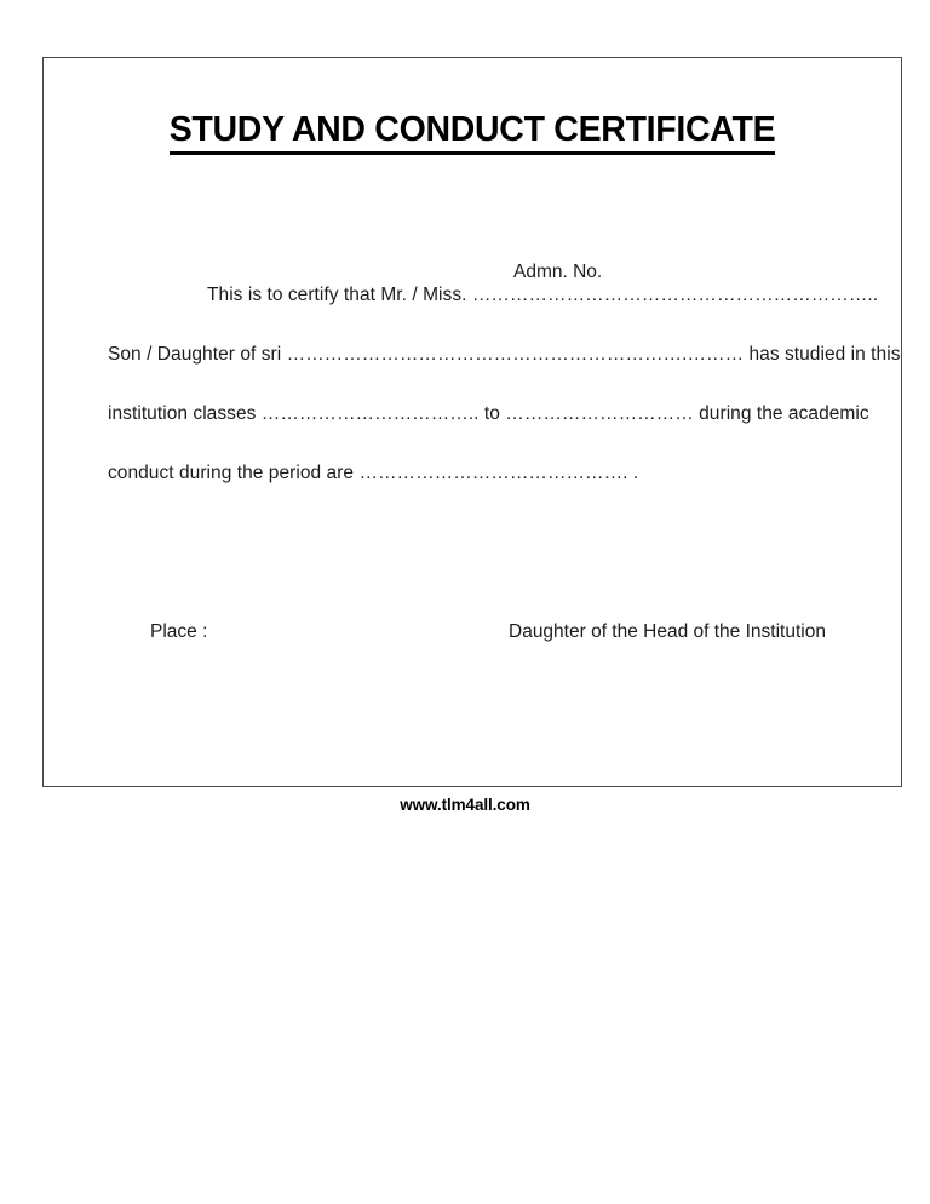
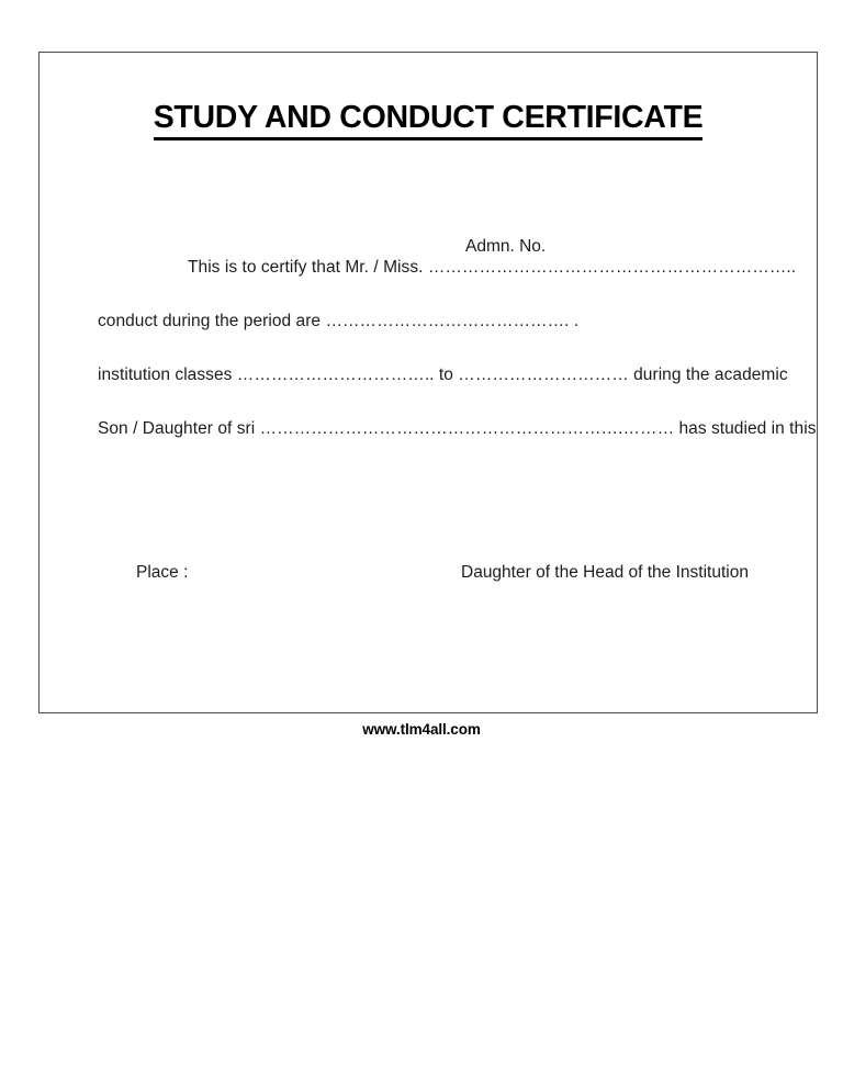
  STUDY AND CONDUCT CERTIFICATE
  Admn. No.
  This is to certify that Mr. / Miss. ………………………………………………………..
- Son / Daughter of sri ……………………………………………………….……… has studied in this
+ conduct during the period are ……………………………………. .
  institution classes …………………………….. to ………………………… during the academic
- conduct during the period are ……………………………………. .
+ Son / Daughter of sri ……………………………………………………….……… has studied in this
  Place :
  Daughter of the Head of the Institution
  www.tlm4all.com
